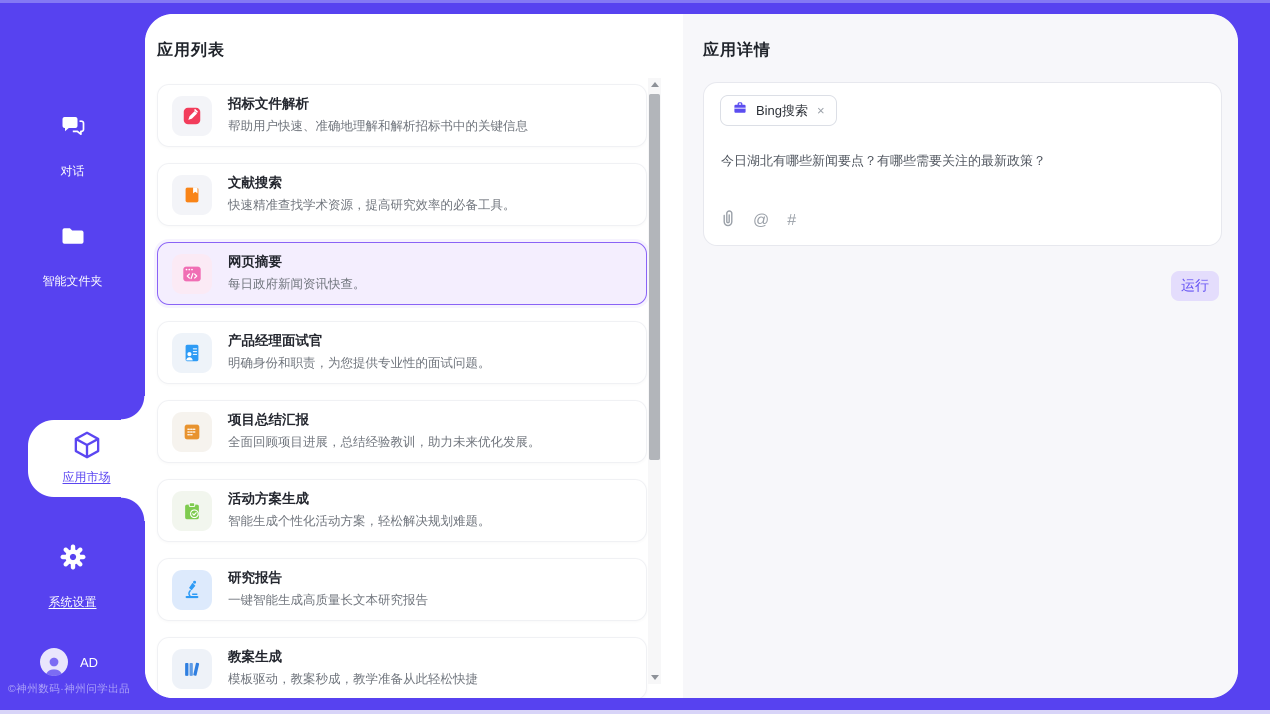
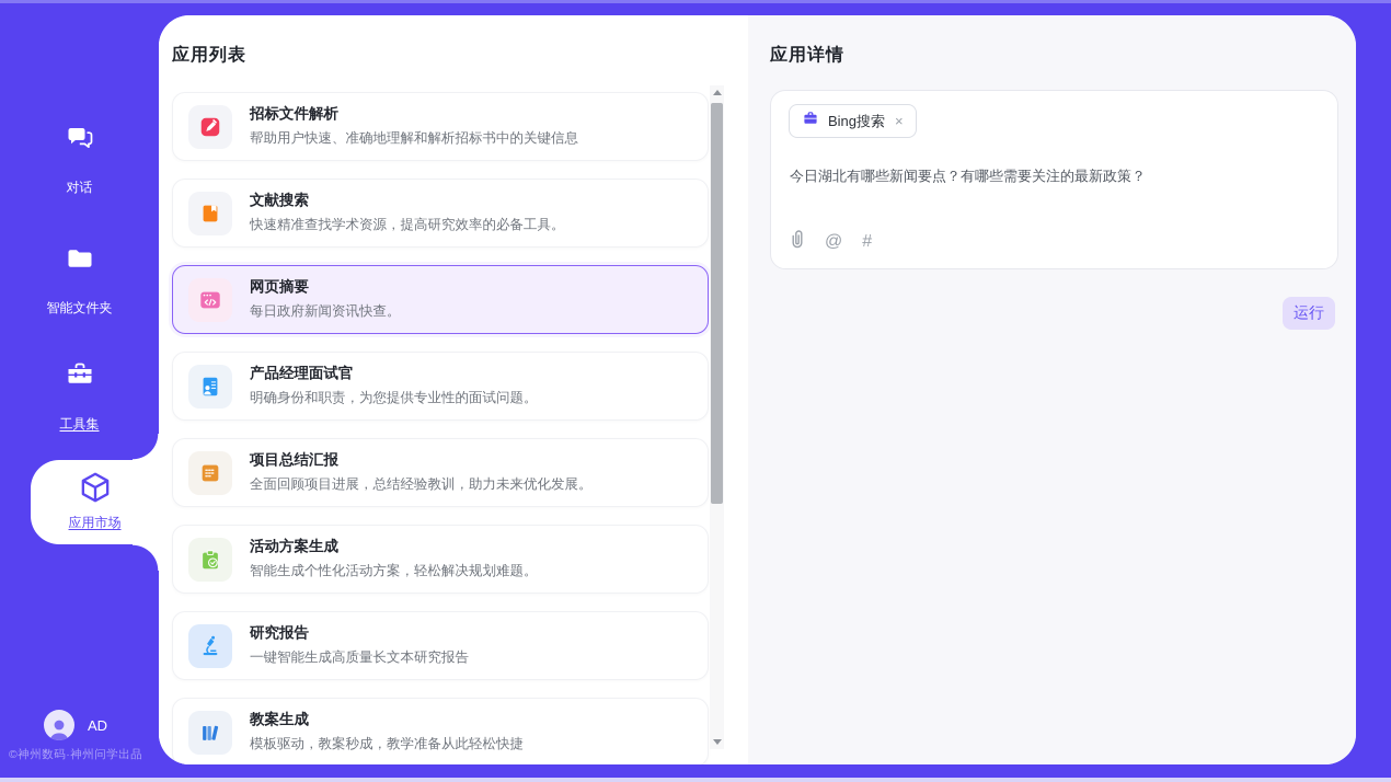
  对话
  智能文件夹
+ 工具集
  应用市场
- 系统设置
  AD
  ©神州数码·神州问学出品
  应用列表
  招标文件解析
  帮助用户快速、准确地理解和解析招标书中的关键信息
  文献搜索
  快速精准查找学术资源，提高研究效率的必备工具。
  网页摘要
  每日政府新闻资讯快查。
  产品经理面试官
  明确身份和职责，为您提供专业性的面试问题。
  项目总结汇报
  全面回顾项目进展，总结经验教训，助力未来优化发展。
  活动方案生成
  智能生成个性化活动方案，轻松解决规划难题。
  研究报告
  一键智能生成高质量长文本研究报告
  教案生成
  模板驱动，教案秒成，教学准备从此轻松快捷
  应用详情
  Bing搜索
  ×
  今日湖北有哪些新闻要点？有哪些需要关注的最新政策？
  @
  #
  运行
